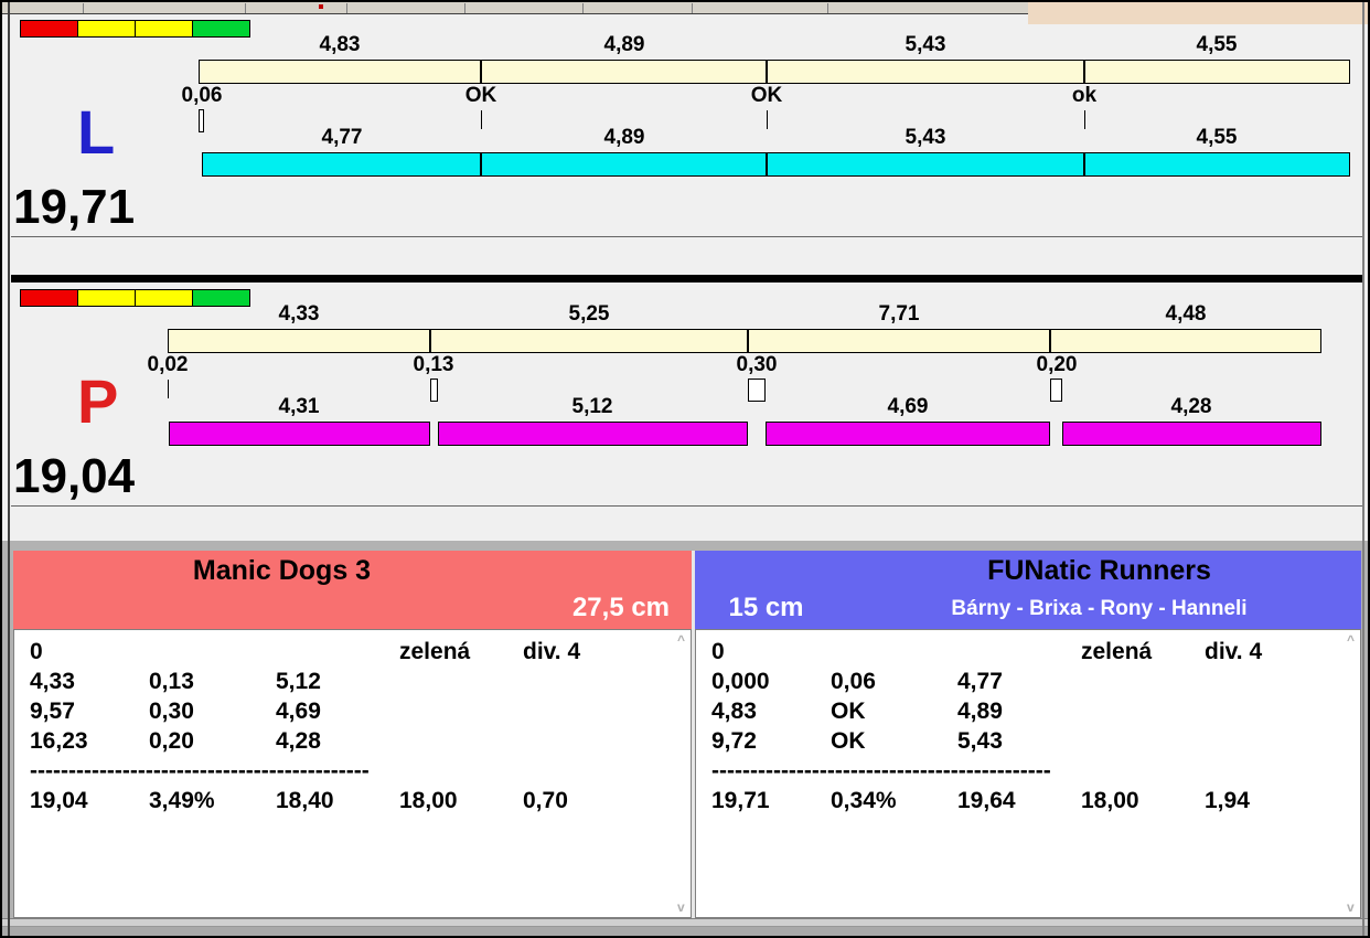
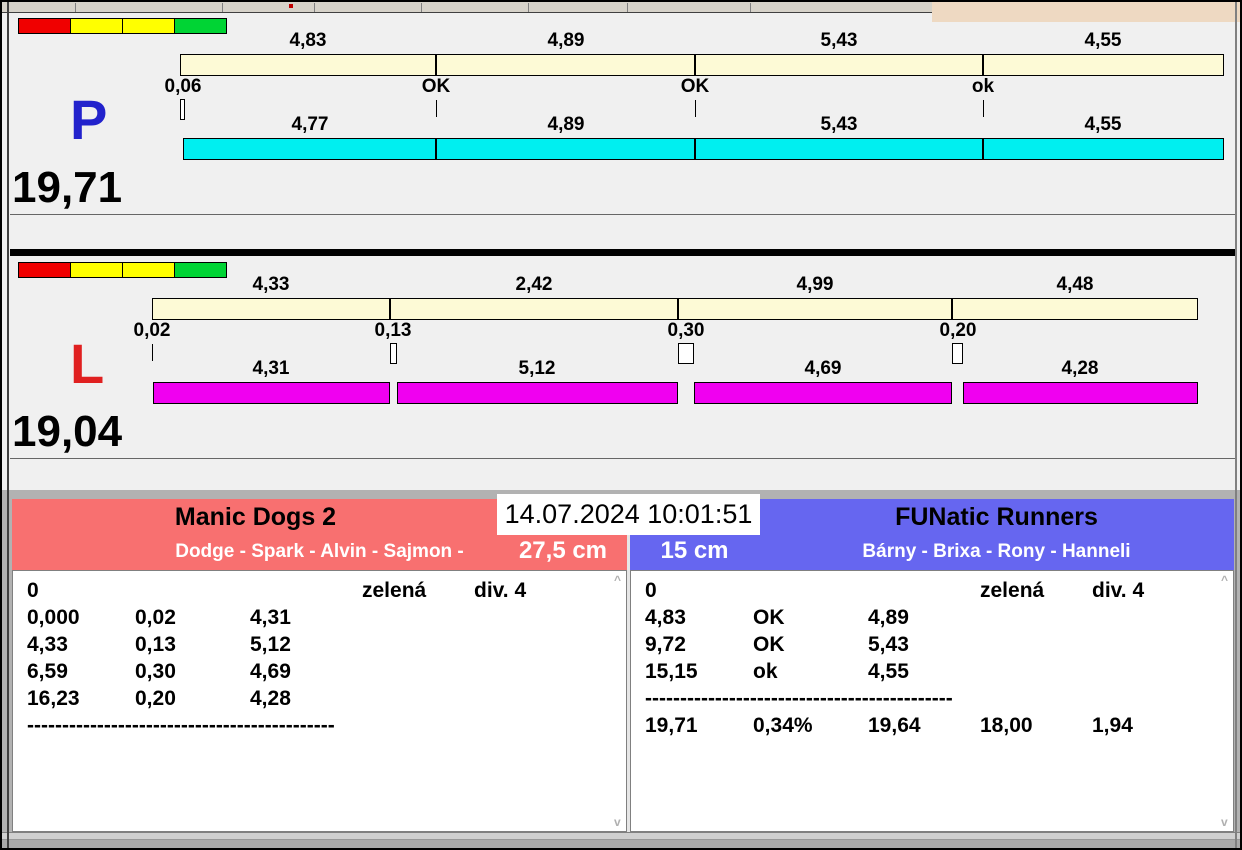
  4,83
  4,89
  5,43
  4,55
  0,06
  OK
  OK
  ok
  4,77
  4,89
  5,43
  4,55
- L
+ P
  19,71
  4,33
- 5,25
+ 2,42
- 7,71
+ 4,99
  4,48
  0,02
  0,13
  0,30
  0,20
  4,31
  5,12
  4,69
  4,28
- P
+ L
  19,04
- Manic Dogs 3
+ Manic Dogs 2
+ Dodge - Spark - Alvin - Sajmon -
  27,5 cm
  FUNatic Runners
  Bárny - Brixa - Rony - Hanneli
  15 cm
+ 14.07.2024 10:01:51
  0 zelená div. 4
+ 0,000 0,02 4,31
  4,33 0,13 5,12
- 9,57 0,30 4,69
+ 6,59 0,30 4,69
  16,23 0,20 4,28
  --------------------------------------------
- 19,04 3,49% 18,40 18,00 0,70
  ^
  v
  0 zelená div. 4
- 0,000 0,06 4,77
  4,83 OK 4,89
  9,72 OK 5,43
+ 15,15 ok 4,55
  --------------------------------------------
  19,71 0,34% 19,64 18,00 1,94
  ^
  v
